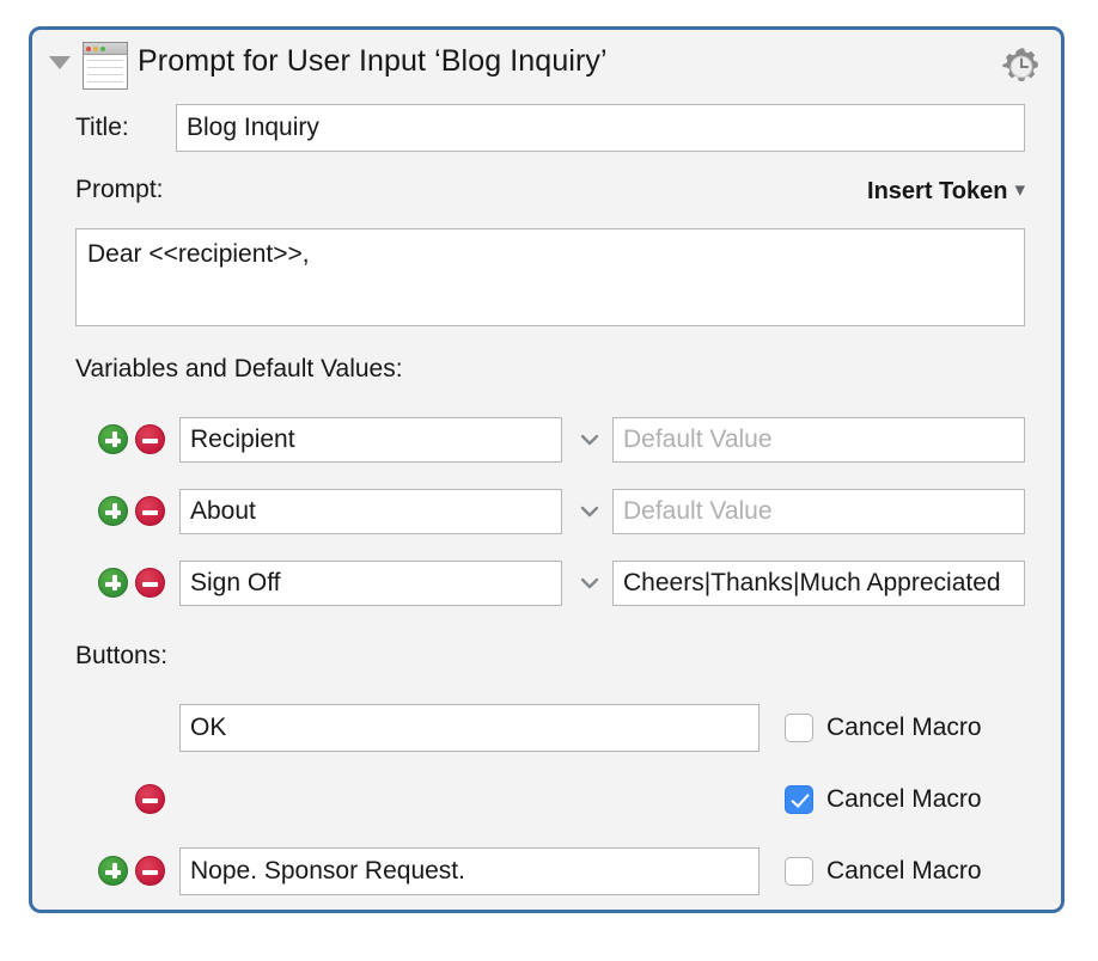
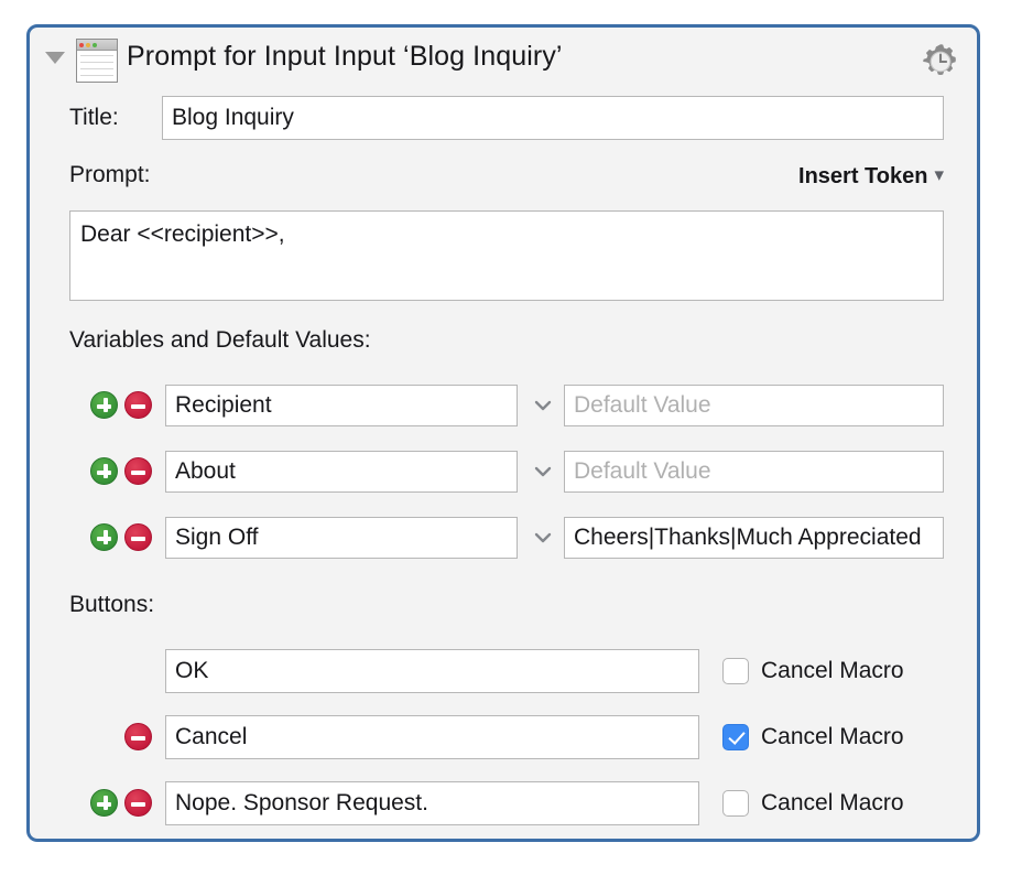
- Prompt for User Input ‘Blog Inquiry’
+ Prompt for Input Input ‘Blog Inquiry’
  Title:
  Blog Inquiry
  Prompt:
  Insert Token ▾
  Dear <<recipient>>,
  Variables and Default Values:
  Recipient
  Default Value
  About
  Default Value
  Sign Off
  Cheers|Thanks|Much Appreciated
  Buttons:
  OK
  Cancel Macro
+ Cancel
  Cancel Macro
  Nope. Sponsor Request.
  Cancel Macro
